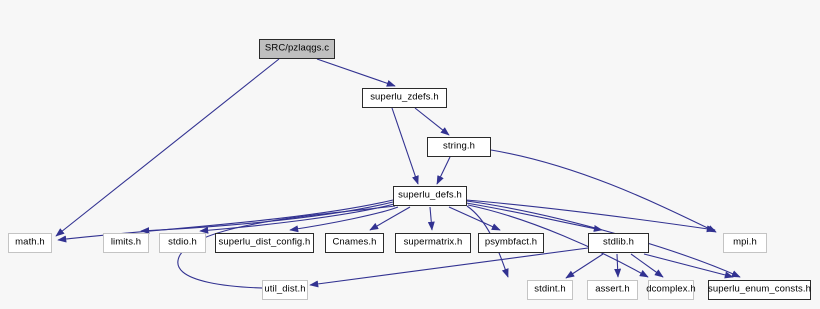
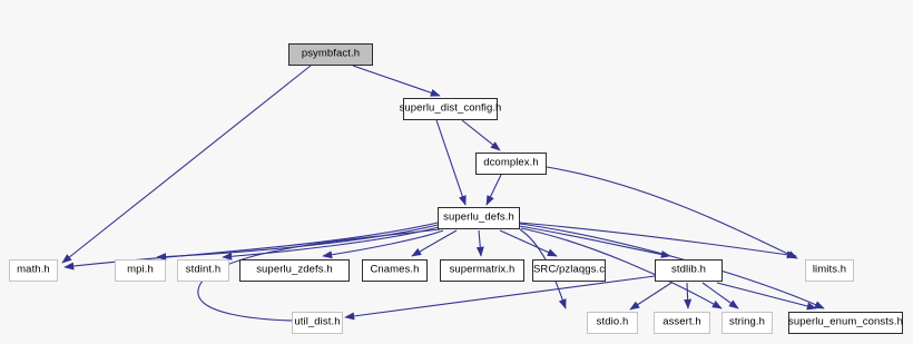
- SRC/pzlaqgs.c
+ psymbfact.h
- superlu_zdefs.h
+ superlu_dist_config.h
- string.h
+ dcomplex.h
  superlu_defs.h
  math.h
- limits.h
+ mpi.h
- stdio.h
+ stdint.h
- superlu_dist_config.h
+ superlu_zdefs.h
  Cnames.h
  supermatrix.h
- psymbfact.h
+ SRC/pzlaqgs.c
  stdlib.h
- mpi.h
+ limits.h
  util_dist.h
- stdint.h
+ stdio.h
  assert.h
- dcomplex.h
+ string.h
  superlu_enum_consts.h
